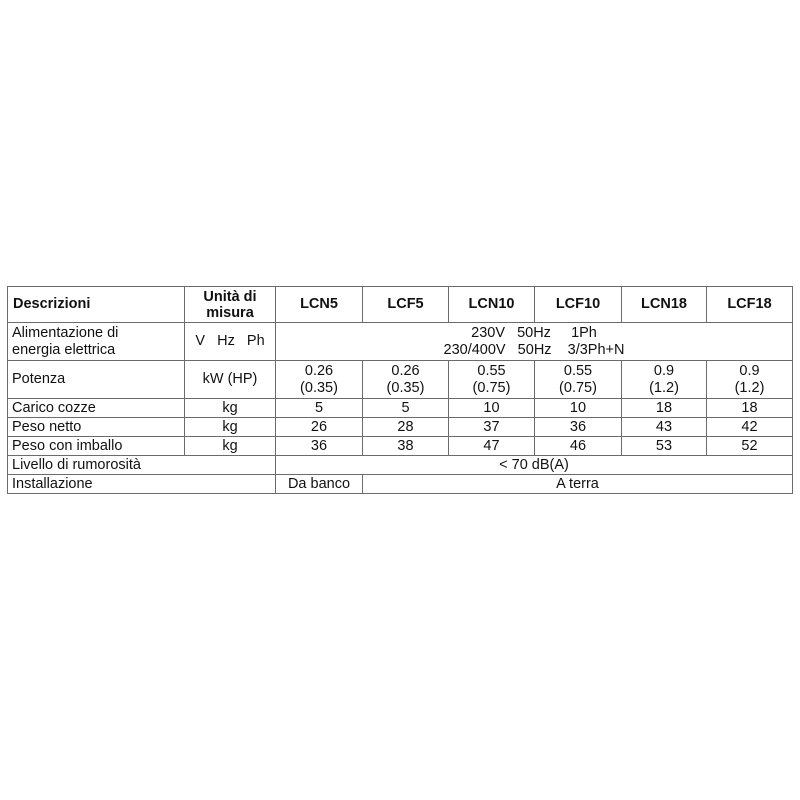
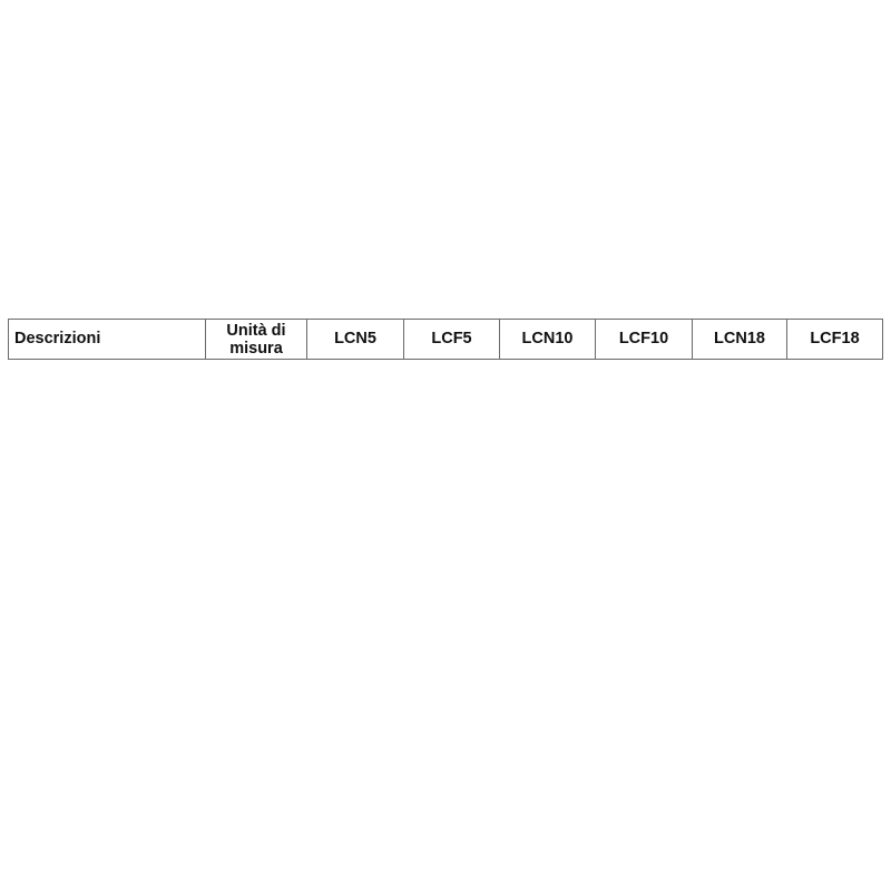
  Descrizioni	Unità di misura	LCN5	LCF5	LCN10	LCF10	LCN18	LCF18
- Alimentazione di energia elettrica	V Hz Ph	230V 50Hz 1Ph 230/400V 50Hz 3/3Ph+N
- Potenza	kW (HP)	0.26(0.35)	0.26(0.35)	0.55(0.75)	0.55(0.75)	0.9(1.2)	0.9(1.2)
- Carico cozze	kg	5	5	10	10	18	18
- Peso netto	kg	26	28	37	36	43	42
- Peso con imballo	kg	36	38	47	46	53	52
- Livello di rumorosità	< 70 dB(A)
- Installazione	Da banco	A terra
